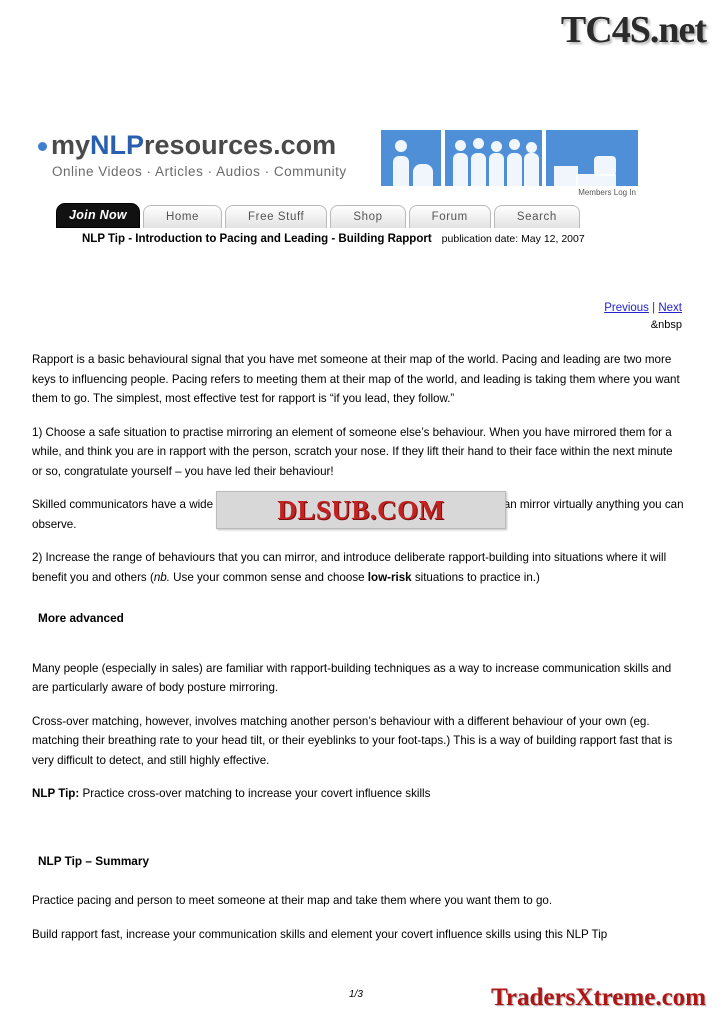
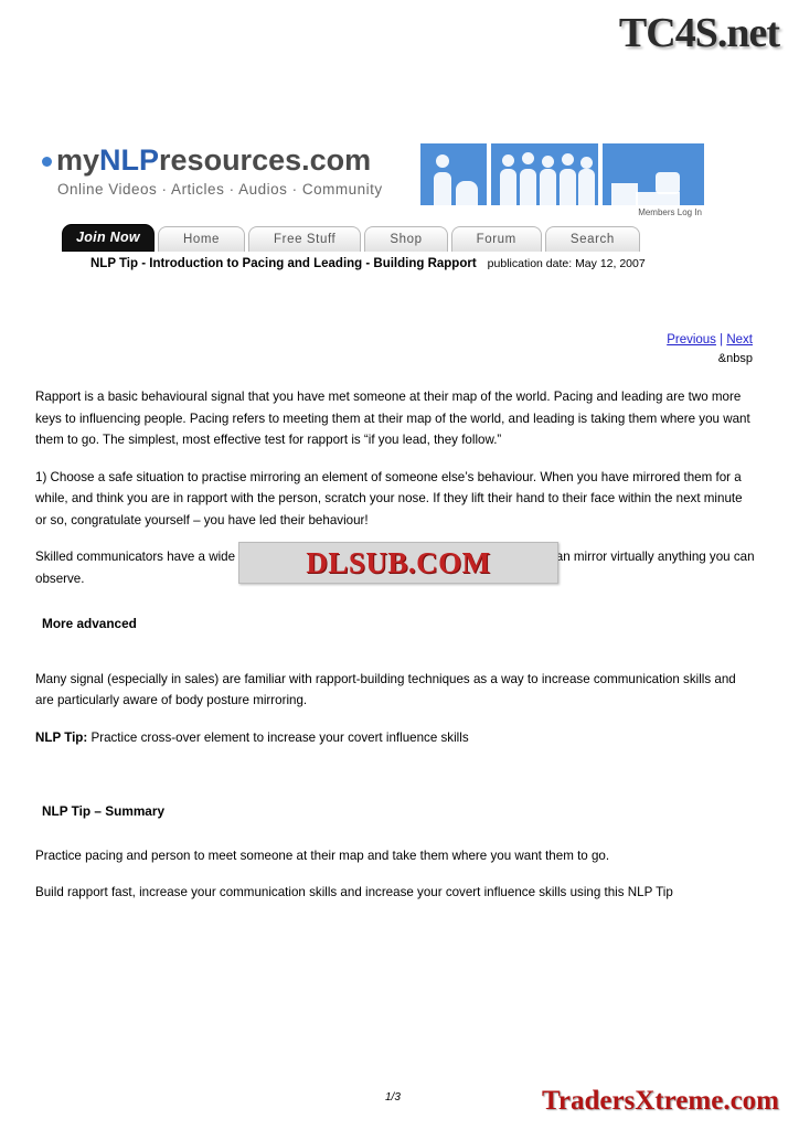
  TC4S.net
  myNLPresources.com
  Online Videos · Articles · Audios · Community
  Members Log In
  Join Now
  Home
  Free Stuff
  Shop
  Forum
  Search
  NLP Tip - Introduction to Pacing and Leading - Building Rapport publication date: May 12, 2007
  Previous | Next
  &nbsp
  Rapport is a basic behavioural signal that you have met someone at their map of the world. Pacing and leading are two more keys to influencing people. Pacing refers to meeting them at their map of the world, and leading is taking them where you want them to go. The simplest, most effective test for rapport is “if you lead, they follow.”
  1) Choose a safe situation to practise mirroring an element of someone else’s behaviour. When you have mirrored them for a while, and think you are in rapport with the person, scratch your nose. If they lift their hand to their face within the next minute or so, congratulate yourself – you have led their behaviour!
- 2) Increase the range of behaviours that you can mirror, and introduce deliberate rapport-building into situations where it will benefit you and others (nb. Use your common sense and choose low-risk situations to practice in.)
  More advanced
- Many people (especially in sales) are familiar with rapport-building techniques as a way to increase communication skills and are particularly aware of body posture mirroring.
+ Many signal (especially in sales) are familiar with rapport-building techniques as a way to increase communication skills and are particularly aware of body posture mirroring.
- Cross-over matching, however, involves matching another person’s behaviour with a different behaviour of your own (eg. matching their breathing rate to your head tilt, or their eyeblinks to your foot-taps.) This is a way of building rapport fast that is very difficult to detect, and still highly effective.
- NLP Tip: Practice cross-over matching to increase your covert influence skills
+ NLP Tip: Practice cross-over element to increase your covert influence skills
  NLP Tip – Summary
  Practice pacing and person to meet someone at their map and take them where you want them to go.
- Build rapport fast, increase your communication skills and element your covert influence skills using this NLP Tip
+ Build rapport fast, increase your communication skills and increase your covert influence skills using this NLP Tip
  DLSUB.COM
  1/3
  TradersXtreme.com
